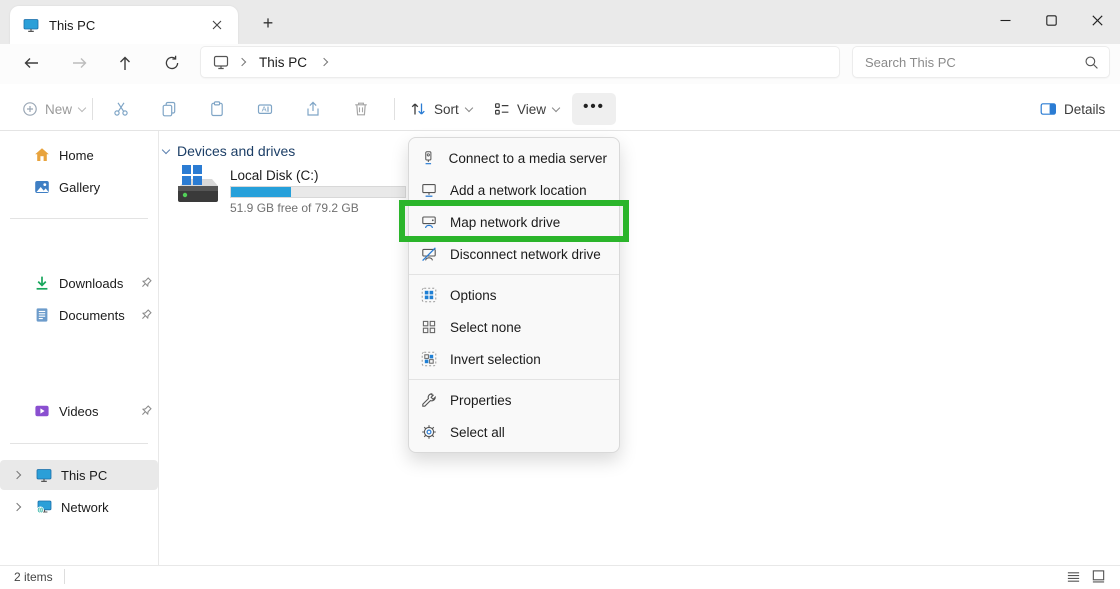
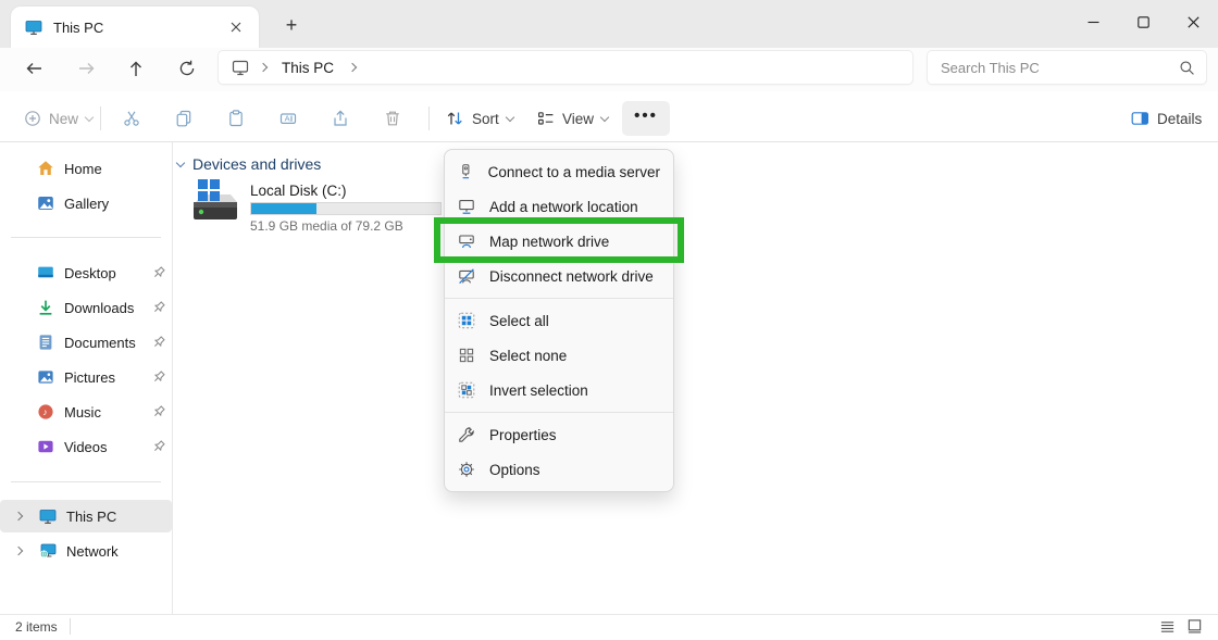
  This PC
  +
  This PC
  Search This PC
  New
  A
  Sort
  View
  •••
  Details
  Home
  Gallery
+ Desktop
  Downloads
  Documents
+ Pictures
+ ♪
+ Music
  Videos
  This PC
  Network
  Devices and drives
  Local Disk (C:)
- 51.9 GB free of 79.2 GB
+ 51.9 GB media of 79.2 GB
  Connect to a media server
  Add a network location
  Map network drive
  Disconnect network drive
- Options
+ Select all
  Select none
  Invert selection
  Properties
- Select all
+ Options
  2 items
